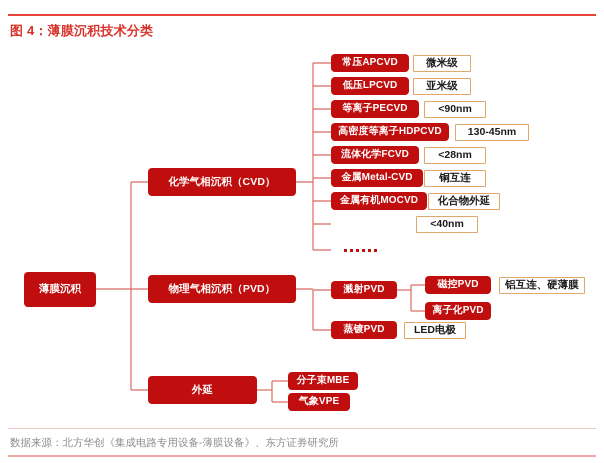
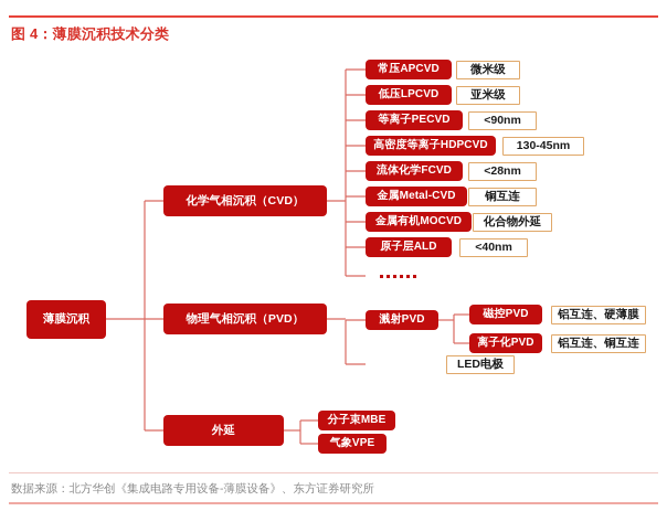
  图 4：薄膜沉积技术分类
  薄膜沉积
  化学气相沉积（CVD）
  物理气相沉积（PVD）
  外延
  常压APCVD
  低压LPCVD
  等离子PECVD
  高密度等离子HDPCVD
  流体化学FCVD
  金属Metal-CVD
  金属有机MOCVD
+ 原子层ALD
  微米级
  亚米级
  <90nm
  130-45nm
  <28nm
  铜互连
  化合物外延
  <40nm
  溅射PVD
- 蒸镀PVD
  LED电极
  磁控PVD
  离子化PVD
  铝互连、硬薄膜
+ 铝互连、铜互连
  分子束MBE
  气象VPE
  数据来源：北方华创《集成电路专用设备-薄膜设备》、东方证券研究所
